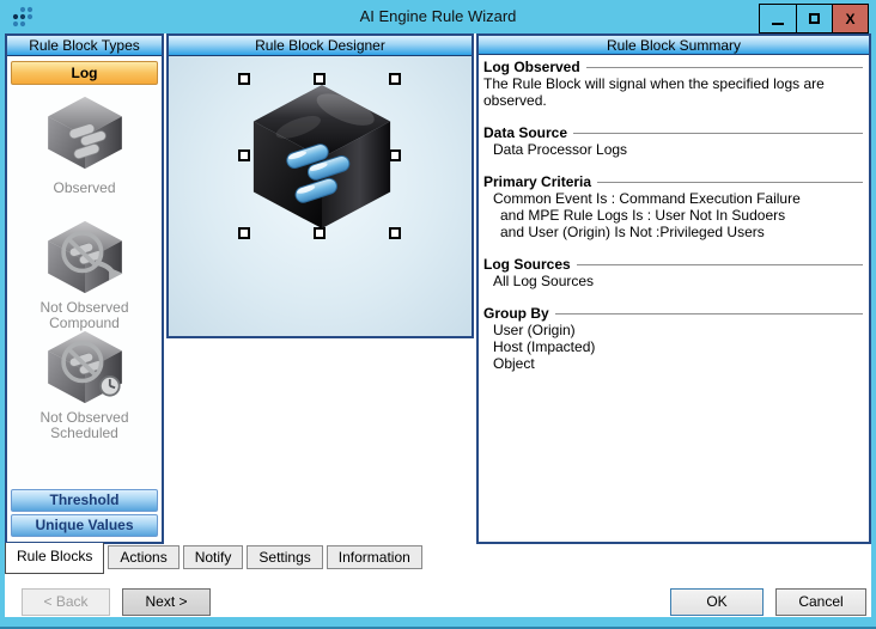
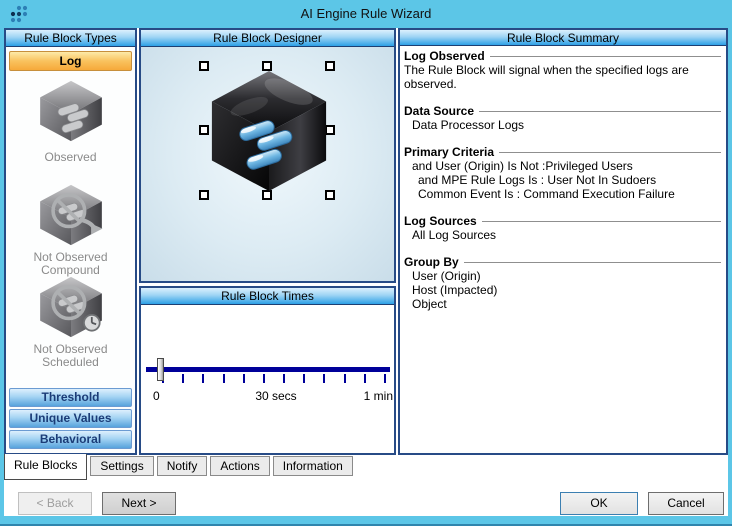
  AI Engine Rule Wizard
- X
  Rule Block Types
  Log
  Observed
  Not Observed
  Compound
  Not Observed
  Scheduled
  Threshold
  Unique Values
+ Behavioral
  Rule Block Designer
+ Rule Block Times
+ 0
+ 30 secs
+ 1 min
  Rule Block Summary
  Log Observed
  The Rule Block will signal when the specified logs are observed.
  Data Source
  Data Processor Logs
  Primary Criteria
- Common Event Is : Command Execution Failure
+ and User (Origin) Is Not :Privileged Users
  and MPE Rule Logs Is : User Not In Sudoers
- and User (Origin) Is Not :Privileged Users
+ Common Event Is : Command Execution Failure
  Log Sources
  All Log Sources
  Group By
  User (Origin)
  Host (Impacted)
  Object
  Rule Blocks
- Actions
+ Settings
  Notify
- Settings
+ Actions
  Information
  < Back
  Next >
  OK
  Cancel
